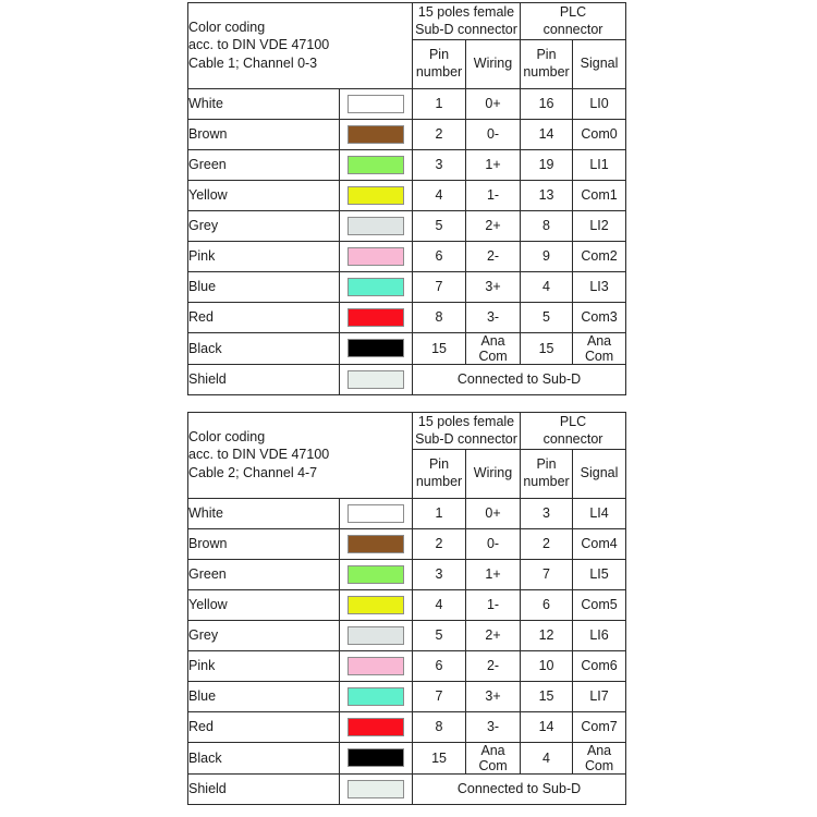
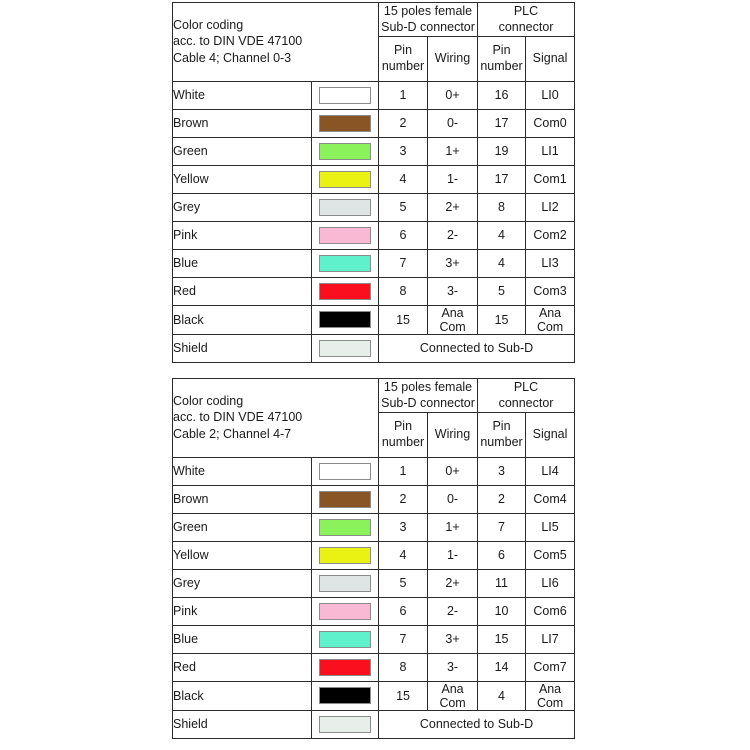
- Color codingacc. to DIN VDE 47100Cable 1; Channel 0-3	15 poles femaleSub-D connector	PLCconnector
+ Color codingacc. to DIN VDE 47100Cable 4; Channel 0-3	15 poles femaleSub-D connector	PLCconnector
  Pinnumber	Wiring	Pinnumber	Signal
  White		1	0+	16	LI0
- Brown		2	0-	14	Com0
+ Brown		2	0-	17	Com0
  Green		3	1+	19	LI1
- Yellow		4	1-	13	Com1
+ Yellow		4	1-	17	Com1
  Grey		5	2+	8	LI2
- Pink		6	2-	9	Com2
+ Pink		6	2-	4	Com2
  Blue		7	3+	4	LI3
  Red		8	3-	5	Com3
  Black		15	Ana Com	15	Ana Com
  Shield		Connected to Sub-D
  Color codingacc. to DIN VDE 47100Cable 2; Channel 4-7	15 poles femaleSub-D connector	PLCconnector
  Pinnumber	Wiring	Pinnumber	Signal
  White		1	0+	3	LI4
  Brown		2	0-	2	Com4
  Green		3	1+	7	LI5
  Yellow		4	1-	6	Com5
- Grey		5	2+	12	LI6
+ Grey		5	2+	11	LI6
  Pink		6	2-	10	Com6
  Blue		7	3+	15	LI7
  Red		8	3-	14	Com7
  Black		15	Ana Com	4	Ana Com
  Shield		Connected to Sub-D
